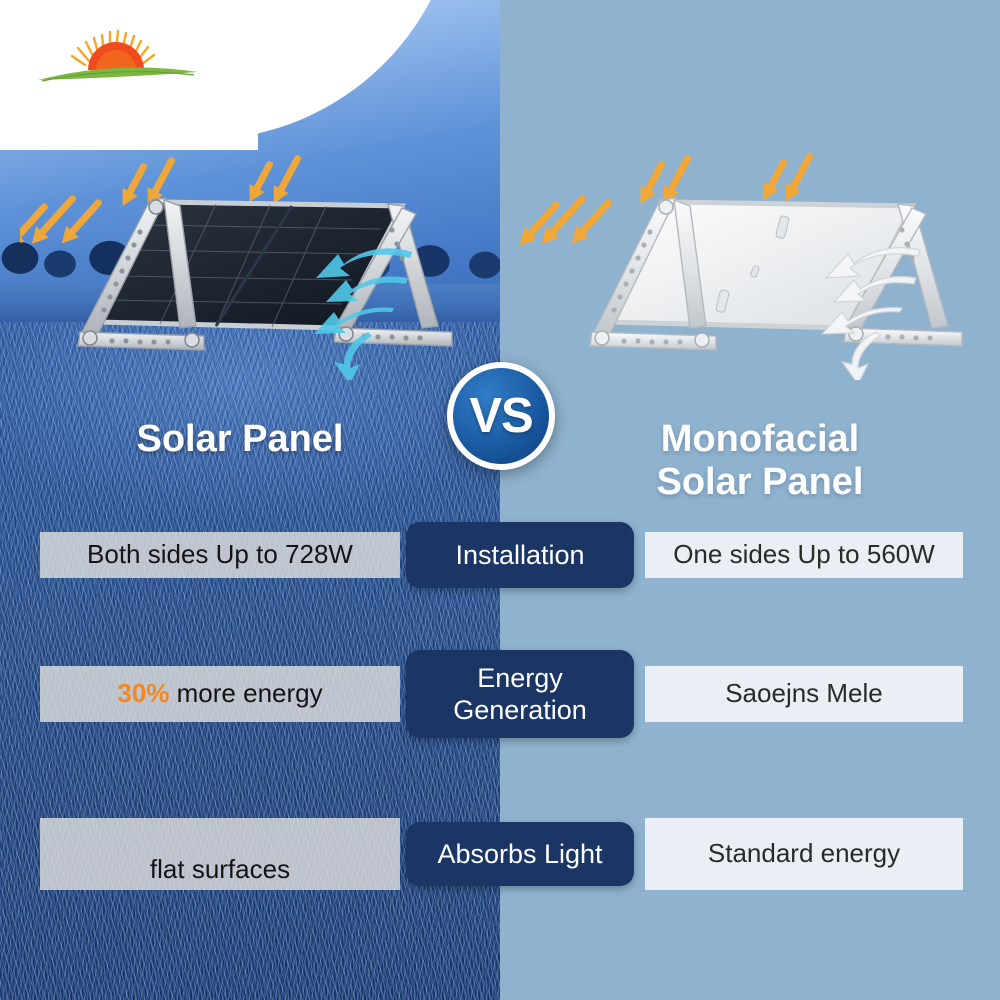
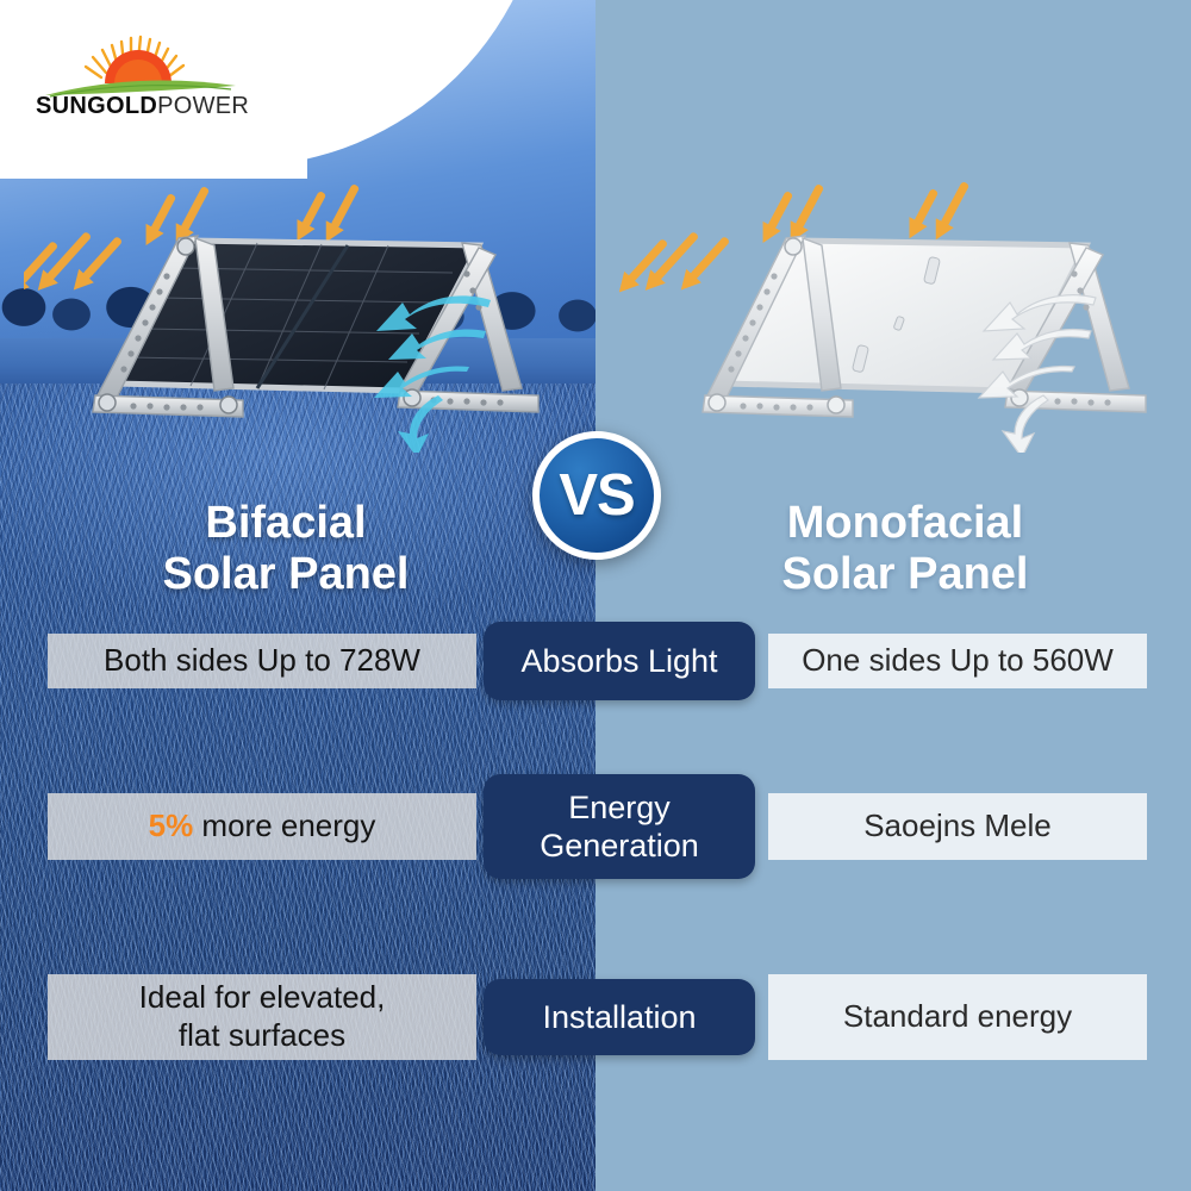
+ SUNGOLDPOWER
+ Bifacial
  Solar Panel
  Monofacial
  Solar Panel
  VS
  Both sides Up to 728W
- Installation
+ Absorbs Light
  One sides Up to 560W
- 30% more energy
+ 5% more energy
  Energy
  Generation
  Saoejns Mele
+ Ideal for elevated,
  flat surfaces
- Absorbs Light
+ Installation
  Standard energy
